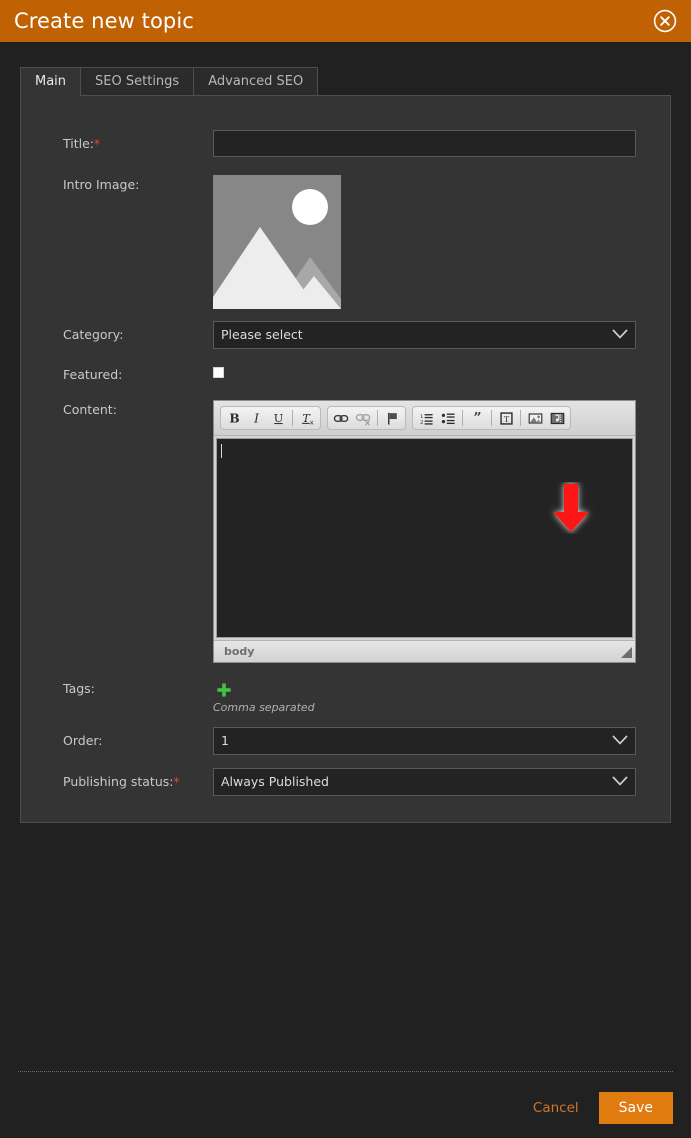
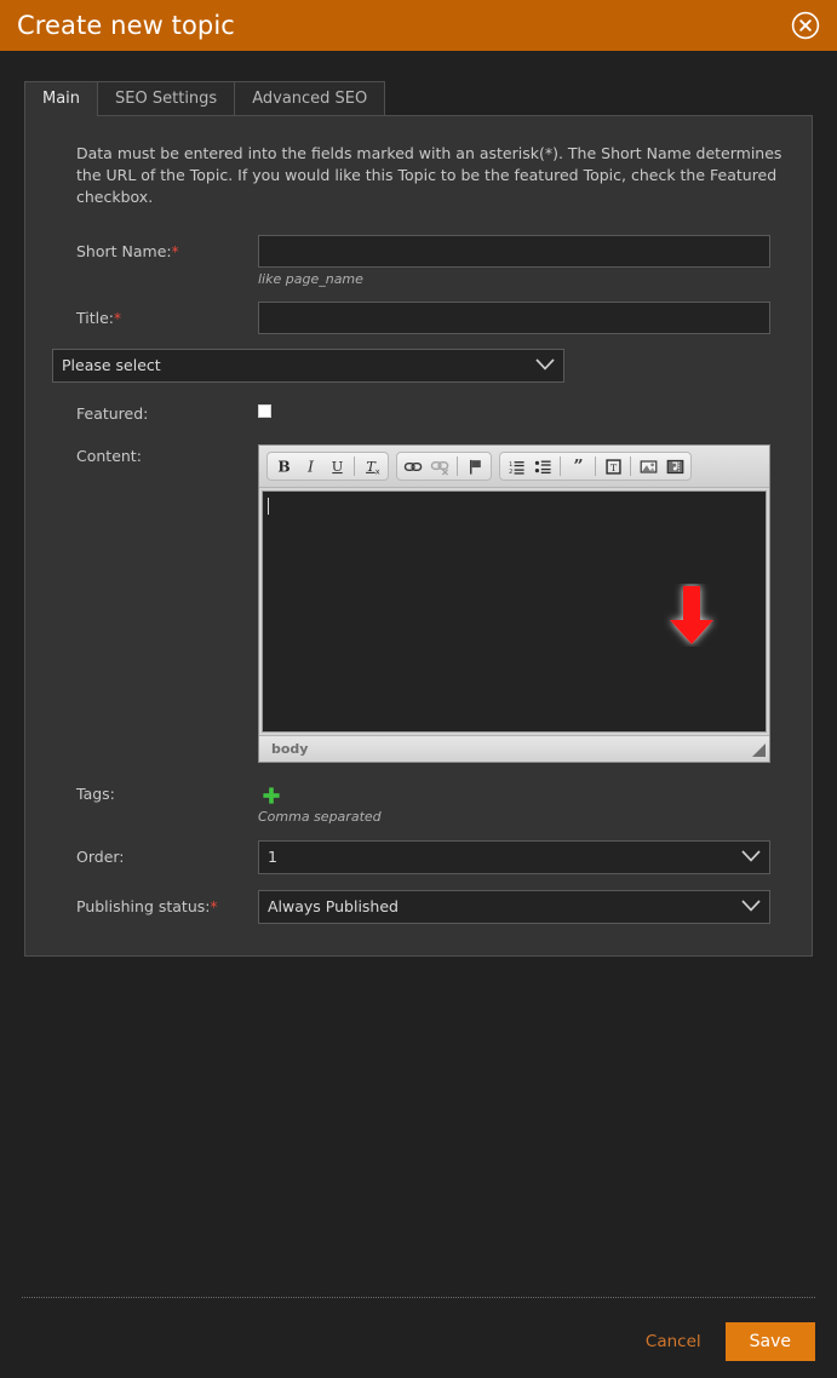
  Create new topic
  Main
  SEO Settings
  Advanced SEO
+ Data must be entered into the fields marked with an asterisk(*). The Short Name determines the URL of the Topic. If you would like this Topic to be the featured Topic, check the Featured checkbox.
+ Short Name:*
+ like page_name
  Title:*
- Intro Image:
- Category:
  Please select
  Featured:
  Content:
  B
  I
  U
  T
  x
  ”
  T
  body
  Tags:
  Comma separated
  Order:
  1
  Publishing status:*
  Always Published
  Cancel
  Save
